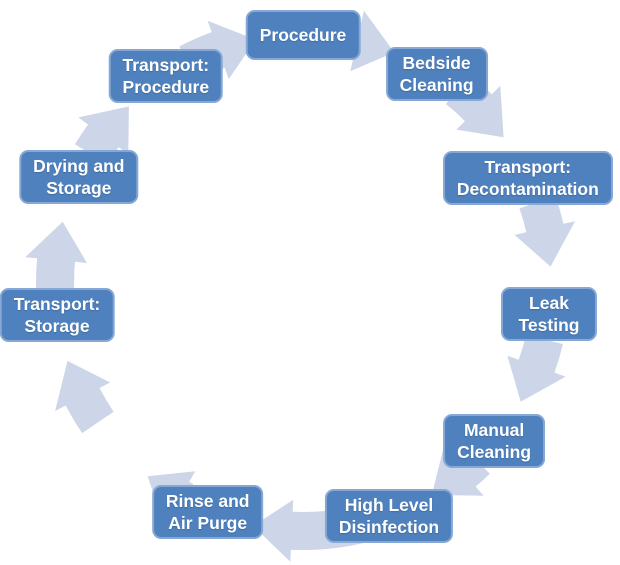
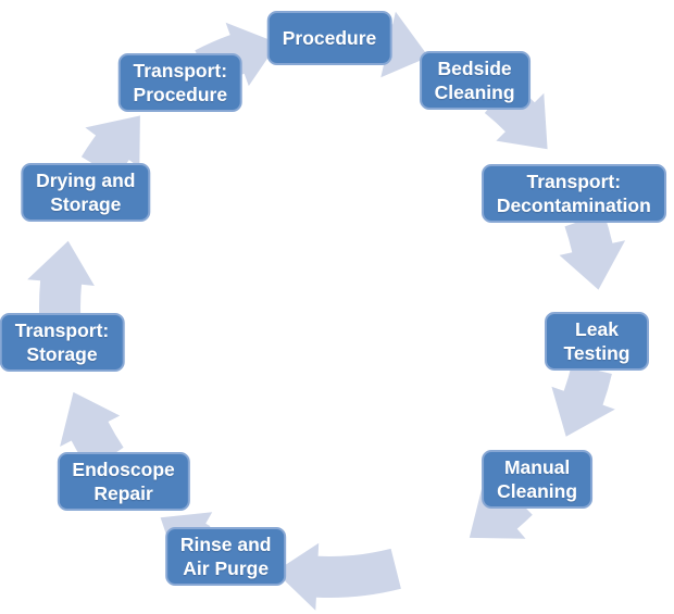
  Procedure
  Bedside
  Cleaning
  Transport:
  Decontamination
  Leak
  Testing
  Manual
  Cleaning
- High Level
- Disinfection
  Rinse and
  Air Purge
+ Endoscope
+ Repair
  Transport:
  Storage
  Drying and
  Storage
  Transport:
  Procedure
